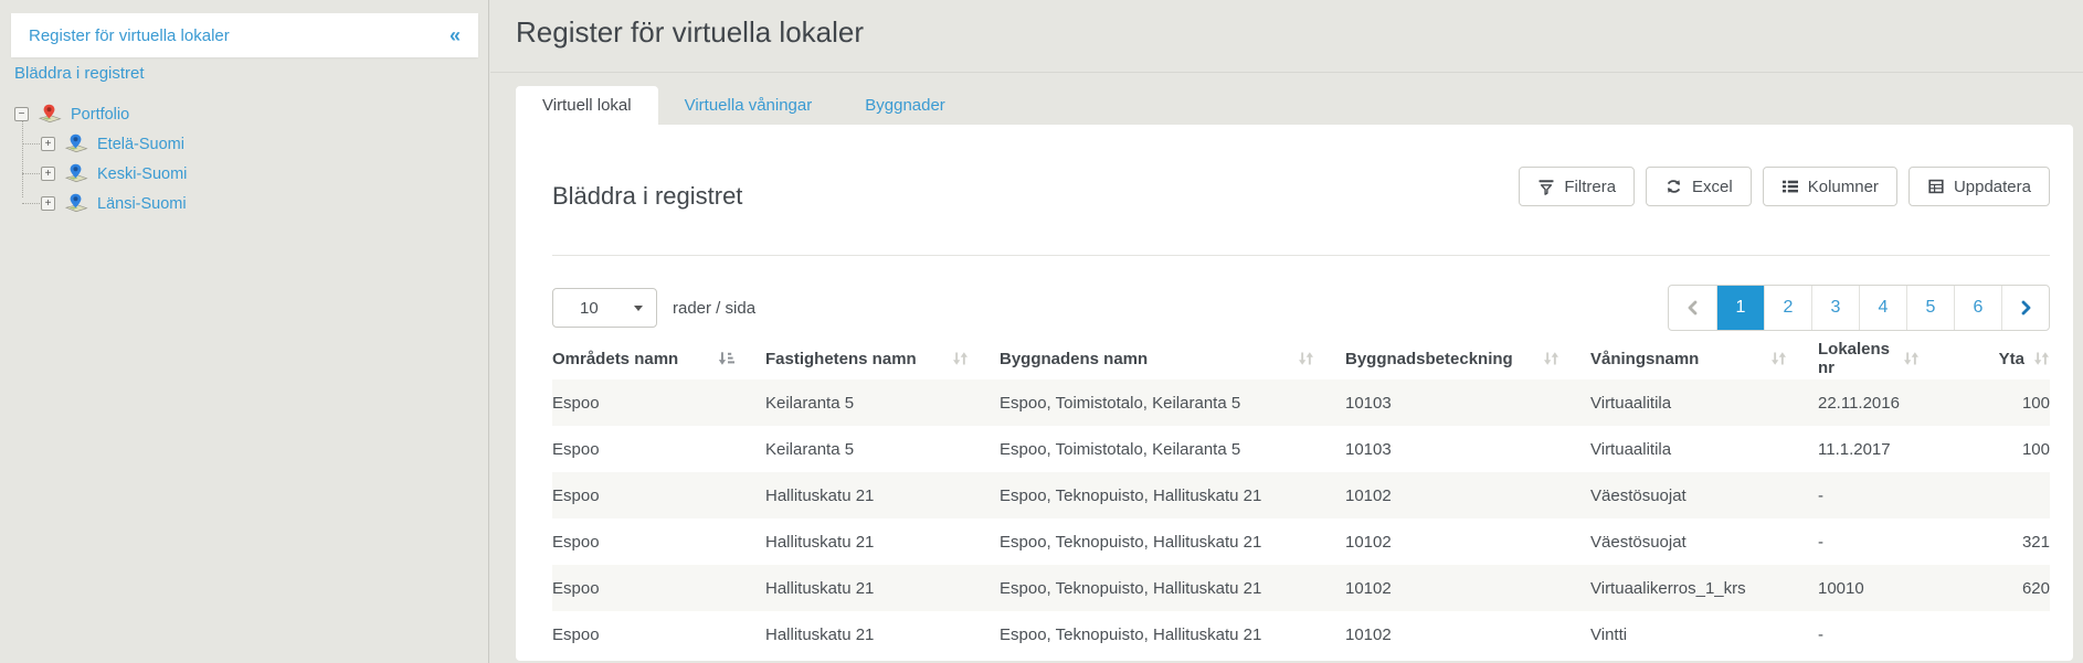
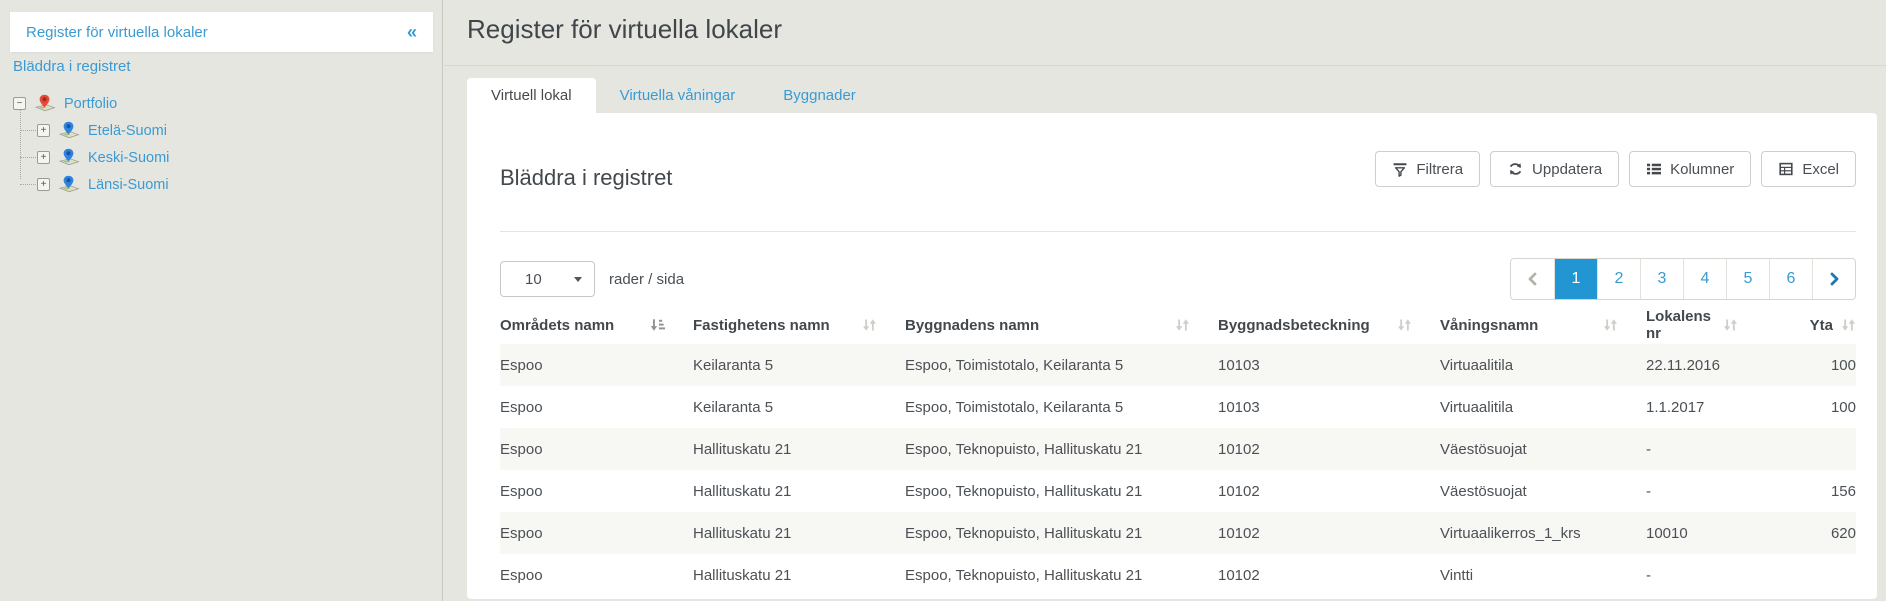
  Register för virtuella lokaler
  «
  Bläddra i registret
  −
  Portfolio
  +
  Etelä-Suomi
  +
  Keski-Suomi
  +
  Länsi-Suomi
  Register för virtuella lokaler
  Virtuell lokal
  Virtuella våningar
  Byggnader
  Bläddra i registret
  Filtrera
- Excel
+ Uppdatera
  Kolumner
- Uppdatera
+ Excel
  10
  rader / sida
  1
  2
  3
  4
  5
  6
  Områdets namn	Fastighetens namn	Byggnadens namn	Byggnadsbeteckning	Våningsnamn	Lokalens nr	Yta
  Espoo	Keilaranta 5	Espoo, Toimistotalo, Keilaranta 5	10103	Virtuaalitila	22.11.2016	100
- Espoo	Keilaranta 5	Espoo, Toimistotalo, Keilaranta 5	10103	Virtuaalitila	11.1.2017	100
+ Espoo	Keilaranta 5	Espoo, Toimistotalo, Keilaranta 5	10103	Virtuaalitila	1.1.2017	100
  Espoo	Hallituskatu 21	Espoo, Teknopuisto, Hallituskatu 21	10102	Väestösuojat	-
- Espoo	Hallituskatu 21	Espoo, Teknopuisto, Hallituskatu 21	10102	Väestösuojat	-	321
+ Espoo	Hallituskatu 21	Espoo, Teknopuisto, Hallituskatu 21	10102	Väestösuojat	-	156
  Espoo	Hallituskatu 21	Espoo, Teknopuisto, Hallituskatu 21	10102	Virtuaalikerros_1_krs	10010	620
  Espoo	Hallituskatu 21	Espoo, Teknopuisto, Hallituskatu 21	10102	Vintti	-
